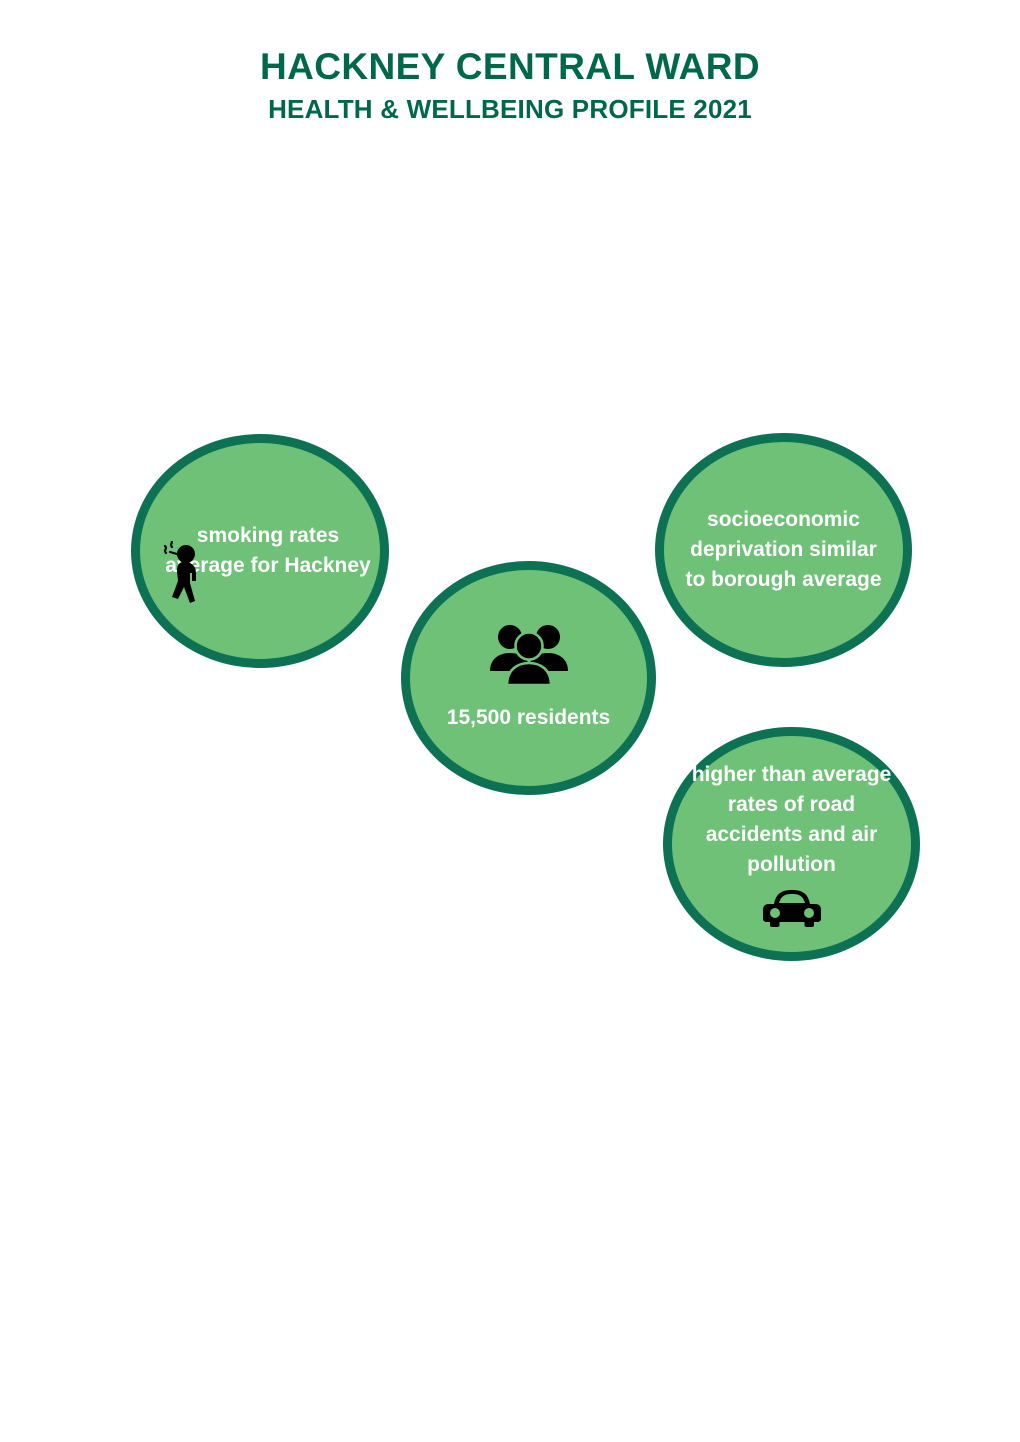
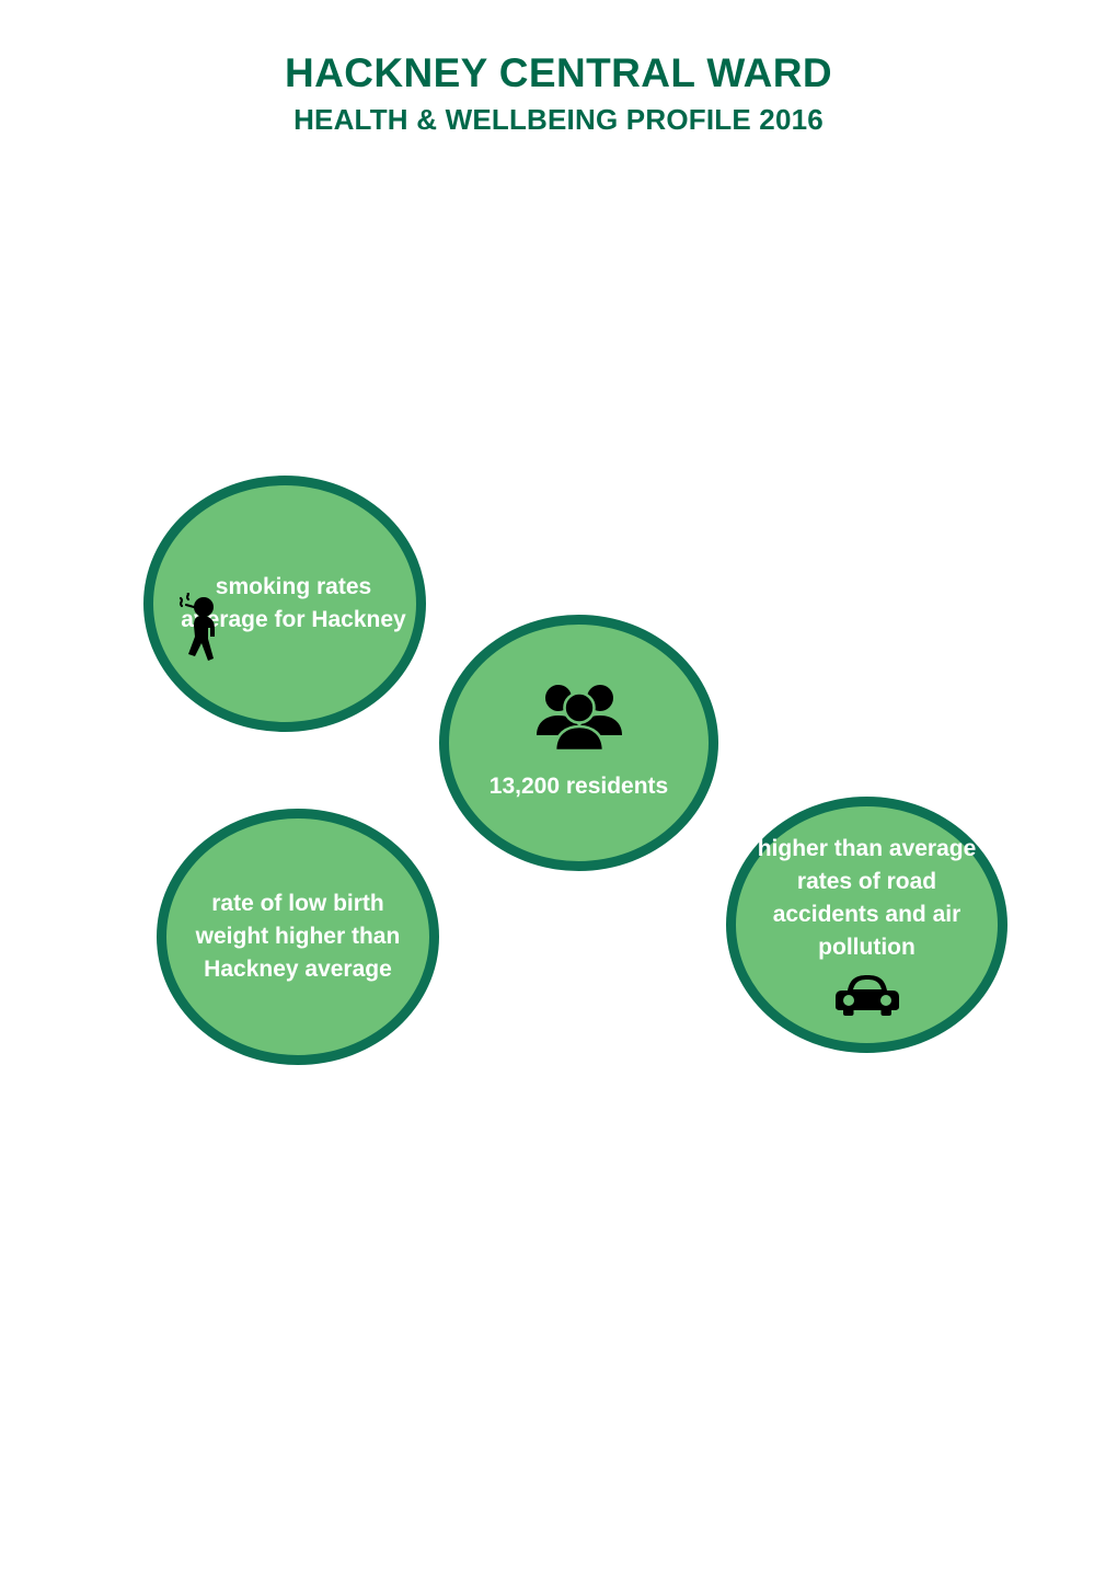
  HACKNEY CENTRAL WARD
- HEALTH & WELLBEING PROFILE 2021
+ HEALTH & WELLBEING PROFILE 2016
  smoking rates aerage for Hackney
- socioeconomic deprivation similar to borough average
- 15,500 residents
+ 13,200 residents
+ rate of low birth weight higher than Hackney average
  higher than average rates of road accidents and air pollution
